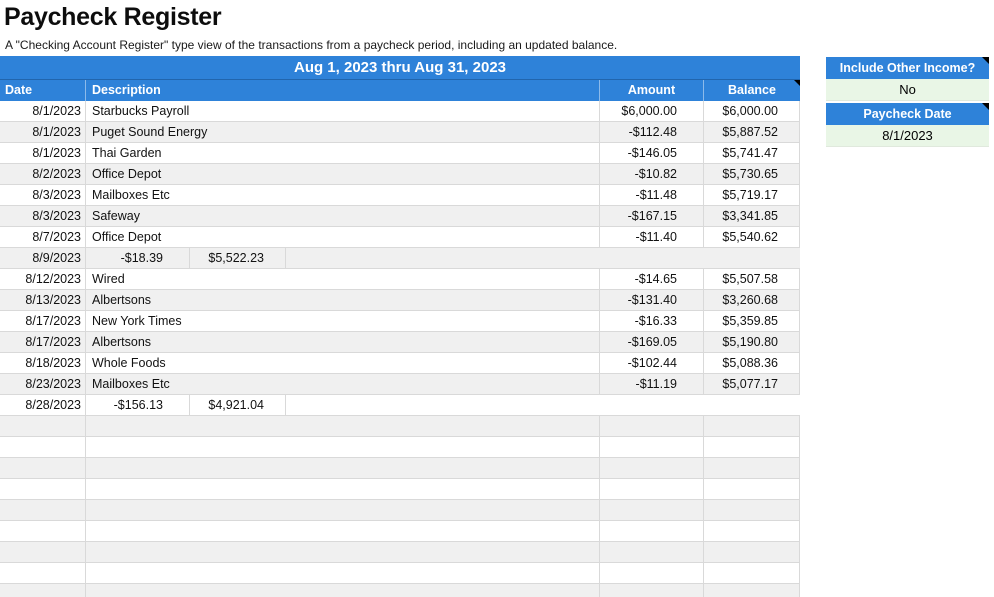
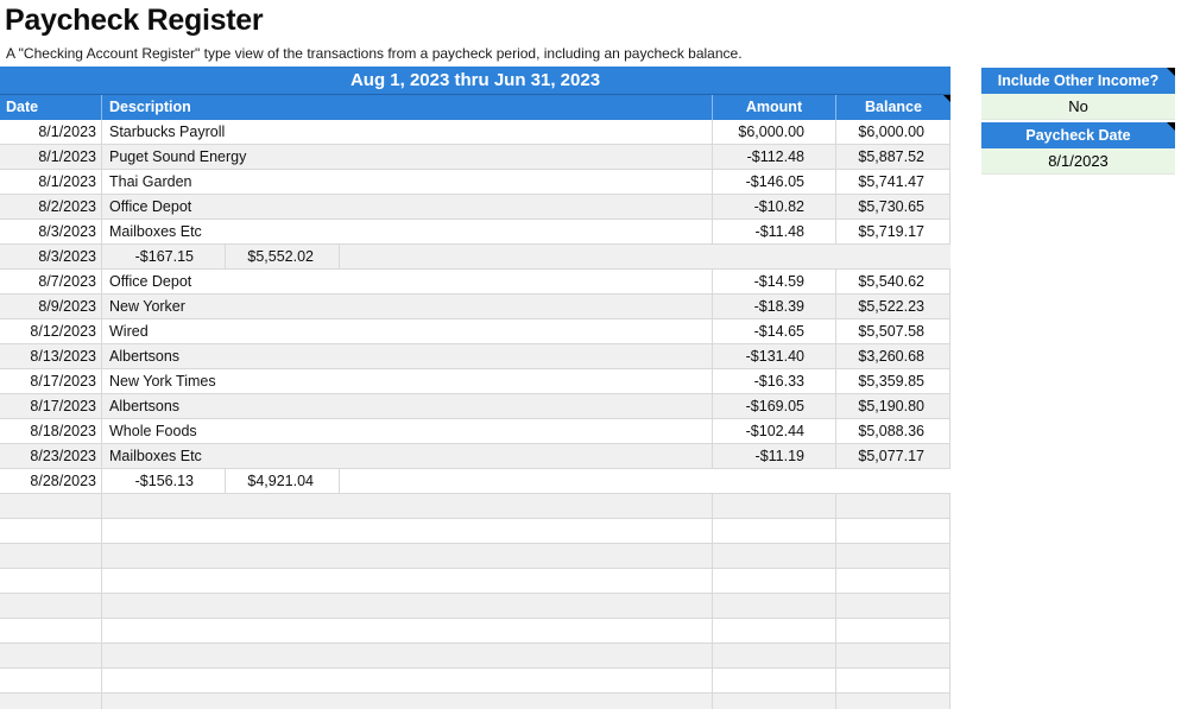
  Paycheck Register
- A "Checking Account Register" type view of the transactions from a paycheck period, including an updated balance.
+ A "Checking Account Register" type view of the transactions from a paycheck period, including an paycheck balance.
- Aug 1, 2023 thru Aug 31, 2023
+ Aug 1, 2023 thru Jun 31, 2023
  Date
  Description
  Amount
  Balance
  8/1/2023
  Starbucks Payroll
  $6,000.00
  $6,000.00
  8/1/2023
  Puget Sound Energy
  -$112.48
  $5,887.52
  8/1/2023
  Thai Garden
  -$146.05
  $5,741.47
  8/2/2023
  Office Depot
  -$10.82
  $5,730.65
  8/3/2023
  Mailboxes Etc
  -$11.48
  $5,719.17
  8/3/2023
- Safeway
  -$167.15
- $3,341.85
+ $5,552.02
  8/7/2023
  Office Depot
- -$11.40
+ -$14.59
  $5,540.62
  8/9/2023
+ New Yorker
  -$18.39
  $5,522.23
  8/12/2023
  Wired
  -$14.65
  $5,507.58
  8/13/2023
  Albertsons
  -$131.40
  $3,260.68
  8/17/2023
  New York Times
  -$16.33
  $5,359.85
  8/17/2023
  Albertsons
  -$169.05
  $5,190.80
  8/18/2023
  Whole Foods
  -$102.44
  $5,088.36
  8/23/2023
  Mailboxes Etc
  -$11.19
  $5,077.17
  8/28/2023
  -$156.13
  $4,921.04
  Include Other Income?
  No
  Paycheck Date
  8/1/2023
